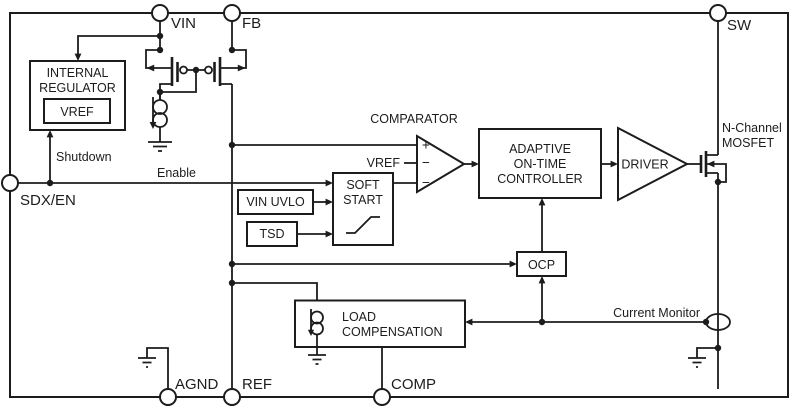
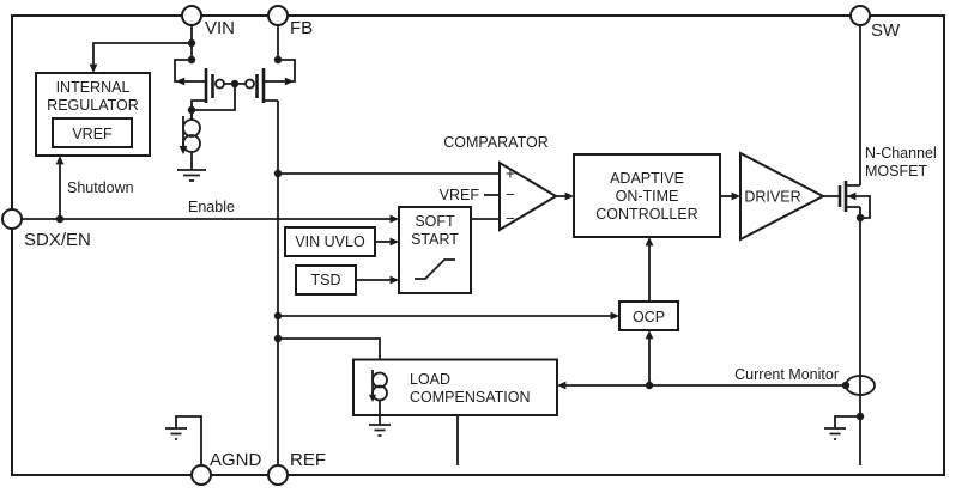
  INTERNAL
  REGULATOR
  VREF
  Shutdown
  Enable
  VIN UVLO
  TSD
  SOFT
  START
  COMPARATOR
  +
  −
  −
  VREF
  ADAPTIVE
  ON-TIME
  CONTROLLER
  DRIVER
  OCP
  LOAD
  COMPENSATION
  Current Monitor
  N-Channel
  MOSFET
  VIN
  FB
  SW
  SDX/EN
  AGND
  REF
- COMP
